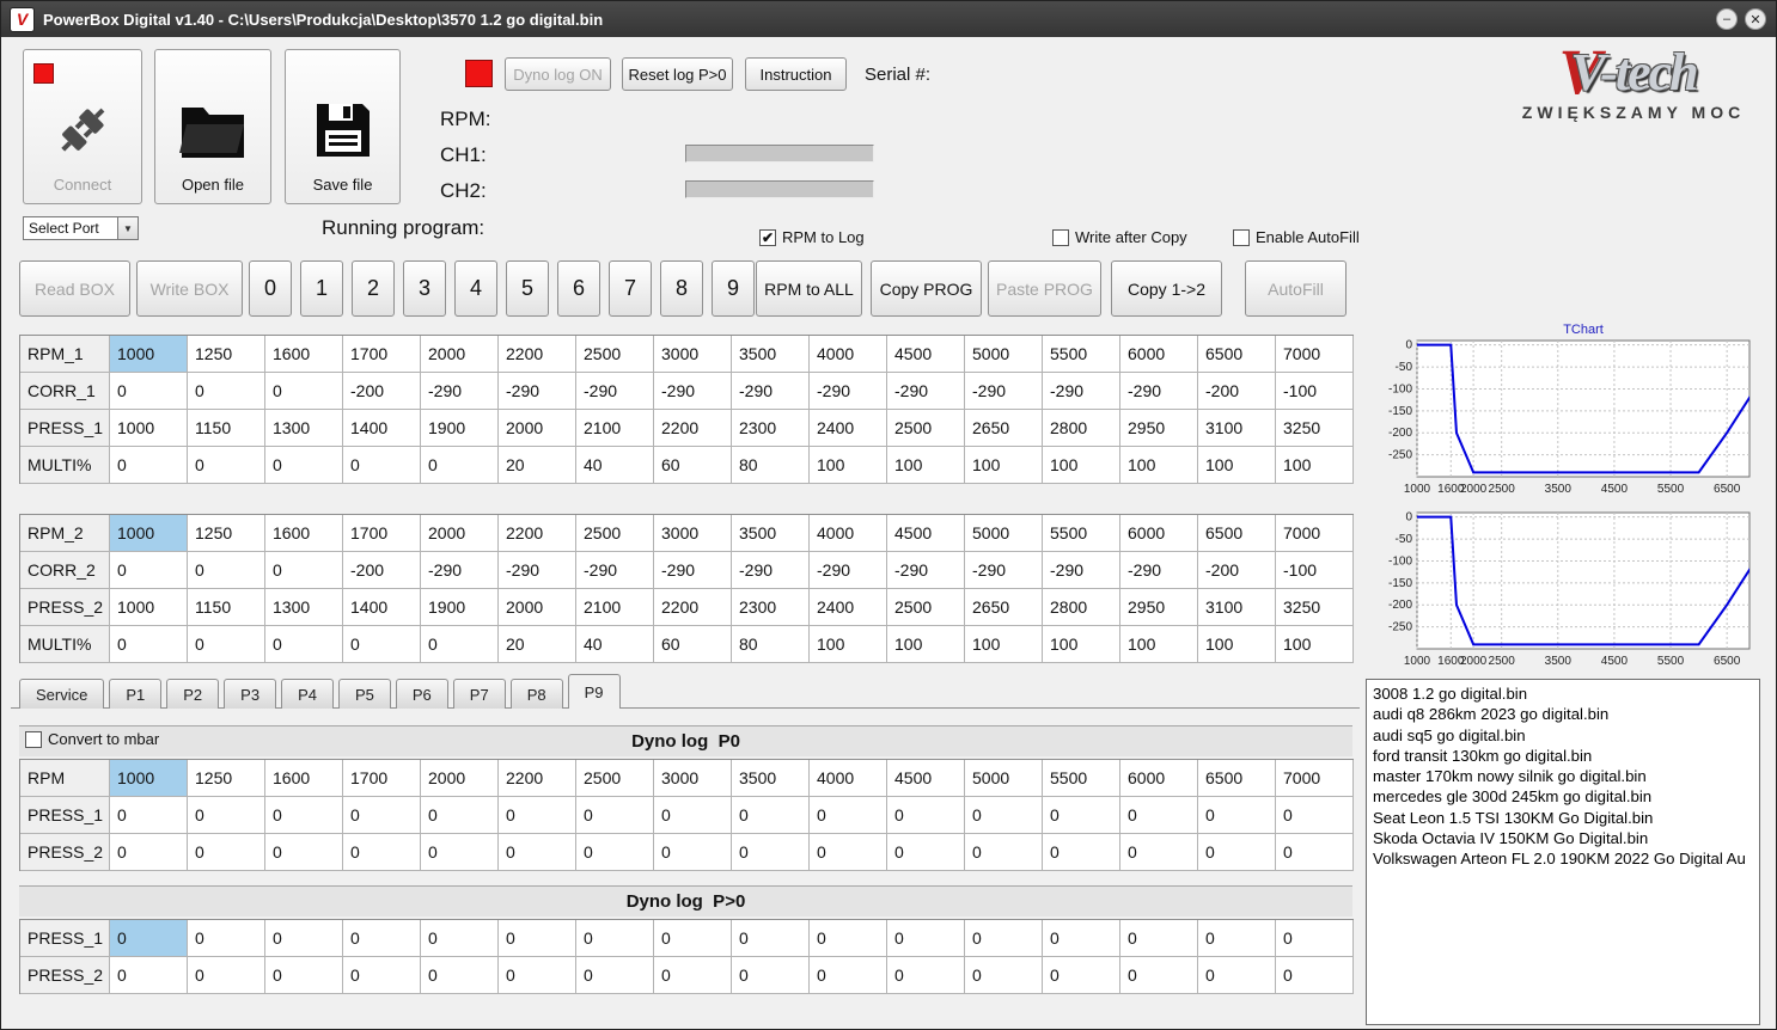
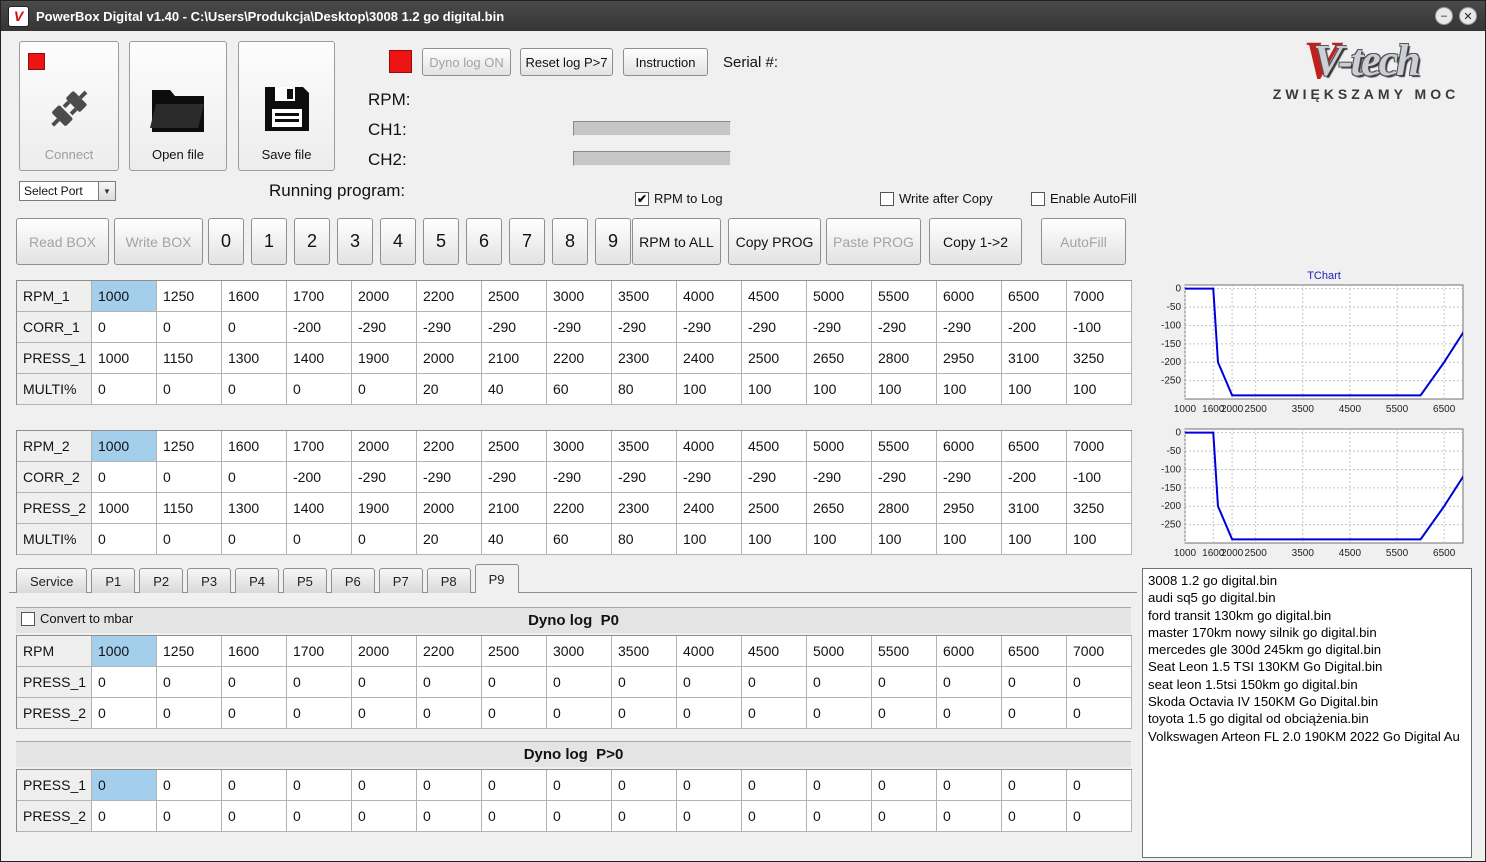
  V
- PowerBox Digital v1.40 - C:\Users\Produkcja\Desktop\3570 1.2 go digital.bin
+ PowerBox Digital v1.40 - C:\Users\Produkcja\Desktop\3008 1.2 go digital.bin
  –
  ✕
  Connect
  Open file
  Save file
  Select Port
  ▼
  Dyno log ON
- Reset log P>0
+ Reset log P>7
  Instruction
  Serial #:
  RPM:
  CH1:
  CH2:
  Running program:
  ✔
  RPM to Log
  Write after Copy
  Enable AutoFill
  V
  V-tech
  ZWIĘKSZAMY MOC
  Read BOX
  Write BOX
  0
  1
  2
  3
  4
  5
  6
  7
  8
  9
  RPM to ALL
  Copy PROG
  Paste PROG
  Copy 1->2
  AutoFill
  RPM_1
  1000
  1250
  1600
  1700
  2000
  2200
  2500
  3000
  3500
  4000
  4500
  5000
  5500
  6000
  6500
  7000
  CORR_1
  0
  0
  0
  -200
  -290
  -290
  -290
  -290
  -290
  -290
  -290
  -290
  -290
  -290
  -200
  -100
  PRESS_1
  1000
  1150
  1300
  1400
  1900
  2000
  2100
  2200
  2300
  2400
  2500
  2650
  2800
  2950
  3100
  3250
  MULTI%
  0
  0
  0
  0
  0
  20
  40
  60
  80
  100
  100
  100
  100
  100
  100
  100
  RPM_2
  1000
  1250
  1600
  1700
  2000
  2200
  2500
  3000
  3500
  4000
  4500
  5000
  5500
  6000
  6500
  7000
  CORR_2
  0
  0
  0
  -200
  -290
  -290
  -290
  -290
  -290
  -290
  -290
  -290
  -290
  -290
  -200
  -100
  PRESS_2
  1000
  1150
  1300
  1400
  1900
  2000
  2100
  2200
  2300
  2400
  2500
  2650
  2800
  2950
  3100
  3250
  MULTI%
  0
  0
  0
  0
  0
  20
  40
  60
  80
  100
  100
  100
  100
  100
  100
  100
  Service
  P1
  P2
  P3
  P4
  P5
  P6
  P7
  P8
  P9
  Dyno log P0
  Convert to mbar
  RPM
  1000
  1250
  1600
  1700
  2000
  2200
  2500
  3000
  3500
  4000
  4500
  5000
  5500
  6000
  6500
  7000
  PRESS_1
  0
  0
  0
  0
  0
  0
  0
  0
  0
  0
  0
  0
  0
  0
  0
  0
  PRESS_2
  0
  0
  0
  0
  0
  0
  0
  0
  0
  0
  0
  0
  0
  0
  0
  0
  Dyno log P>0
  PRESS_1
  0
  0
  0
  0
  0
  0
  0
  0
  0
  0
  0
  0
  0
  0
  0
  0
  PRESS_2
  0
  0
  0
  0
  0
  0
  0
  0
  0
  0
  0
  0
  0
  0
  0
  0
  0
  -50
  -100
  -150
  -200
  -250
  1000
  1600
  2000
  2500
  3500
  4500
  5500
  6500
  TChart
  0
  -50
  -100
  -150
  -200
  -250
  1000
  1600
  2000
  2500
  3500
  4500
  5500
  6500
  3008 1.2 go digital.bin
- audi q8 286km 2023 go digital.bin
  audi sq5 go digital.bin
  ford transit 130km go digital.bin
  master 170km nowy silnik go digital.bin
  mercedes gle 300d 245km go digital.bin
  Seat Leon 1.5 TSI 130KM Go Digital.bin
+ seat leon 1.5tsi 150km go digital.bin
  Skoda Octavia IV 150KM Go Digital.bin
+ toyota 1.5 go digital od obciążenia.bin
  Volkswagen Arteon FL 2.0 190KM 2022 Go Digital Au
